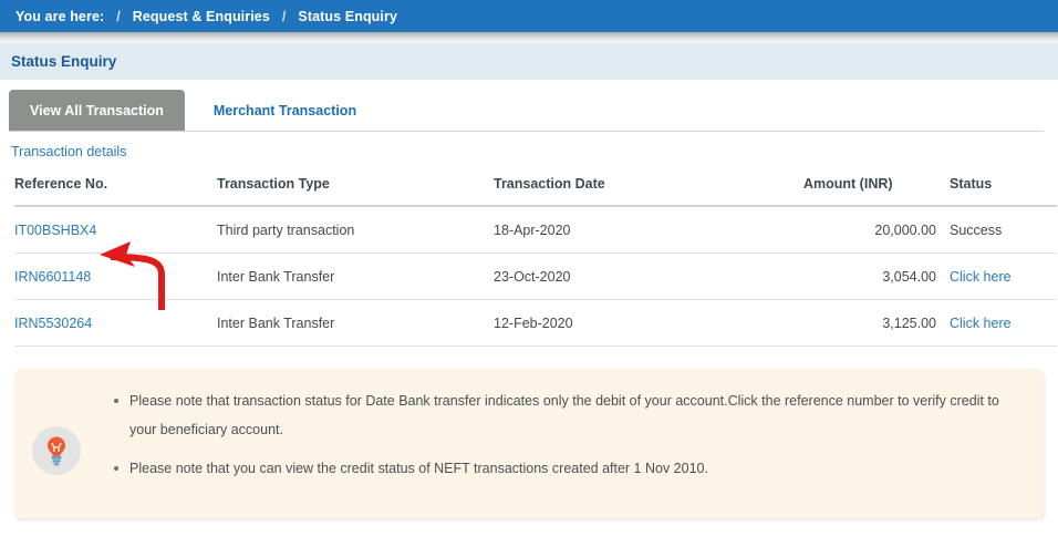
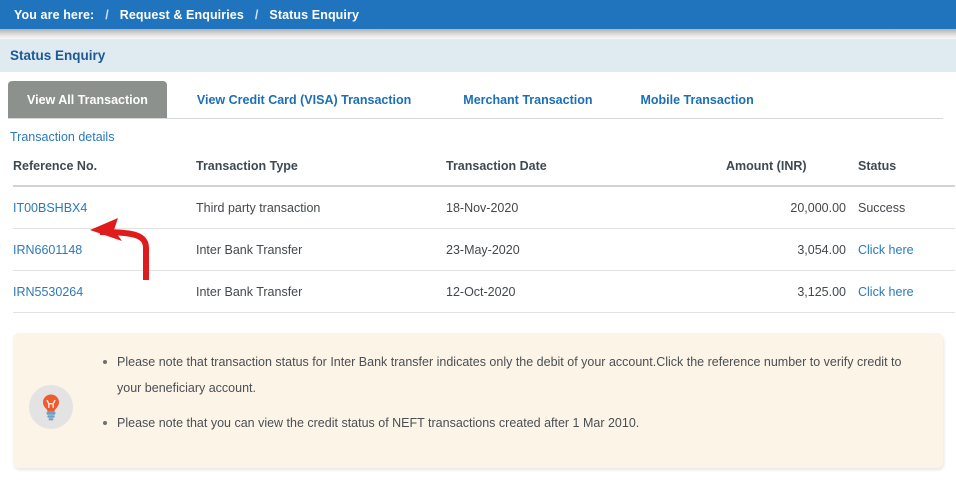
  You are here:
  /
  Request & Enquiries
  /
  Status Enquiry
  Status Enquiry
  View All Transaction
+ View Credit Card (VISA) Transaction
  Merchant Transaction
+ Mobile Transaction
  Transaction details
  Reference No.	Transaction Type	Transaction Date	Amount (INR)	Status
- IT00BSHBX4	Third party transaction	18-Apr-2020	20,000.00	Success
+ IT00BSHBX4	Third party transaction	18-Nov-2020	20,000.00	Success
- IRN6601148	Inter Bank Transfer	23-Oct-2020	3,054.00	Click here
+ IRN6601148	Inter Bank Transfer	23-May-2020	3,054.00	Click here
- IRN5530264	Inter Bank Transfer	12-Feb-2020	3,125.00	Click here
+ IRN5530264	Inter Bank Transfer	12-Oct-2020	3,125.00	Click here
- Please note that transaction status for Date Bank transfer indicates only the debit of your account.Click the reference number to verify credit to your beneficiary account.
+ Please note that transaction status for Inter Bank transfer indicates only the debit of your account.Click the reference number to verify credit to your beneficiary account.
- Please note that you can view the credit status of NEFT transactions created after 1 Nov 2010.
+ Please note that you can view the credit status of NEFT transactions created after 1 Mar 2010.
